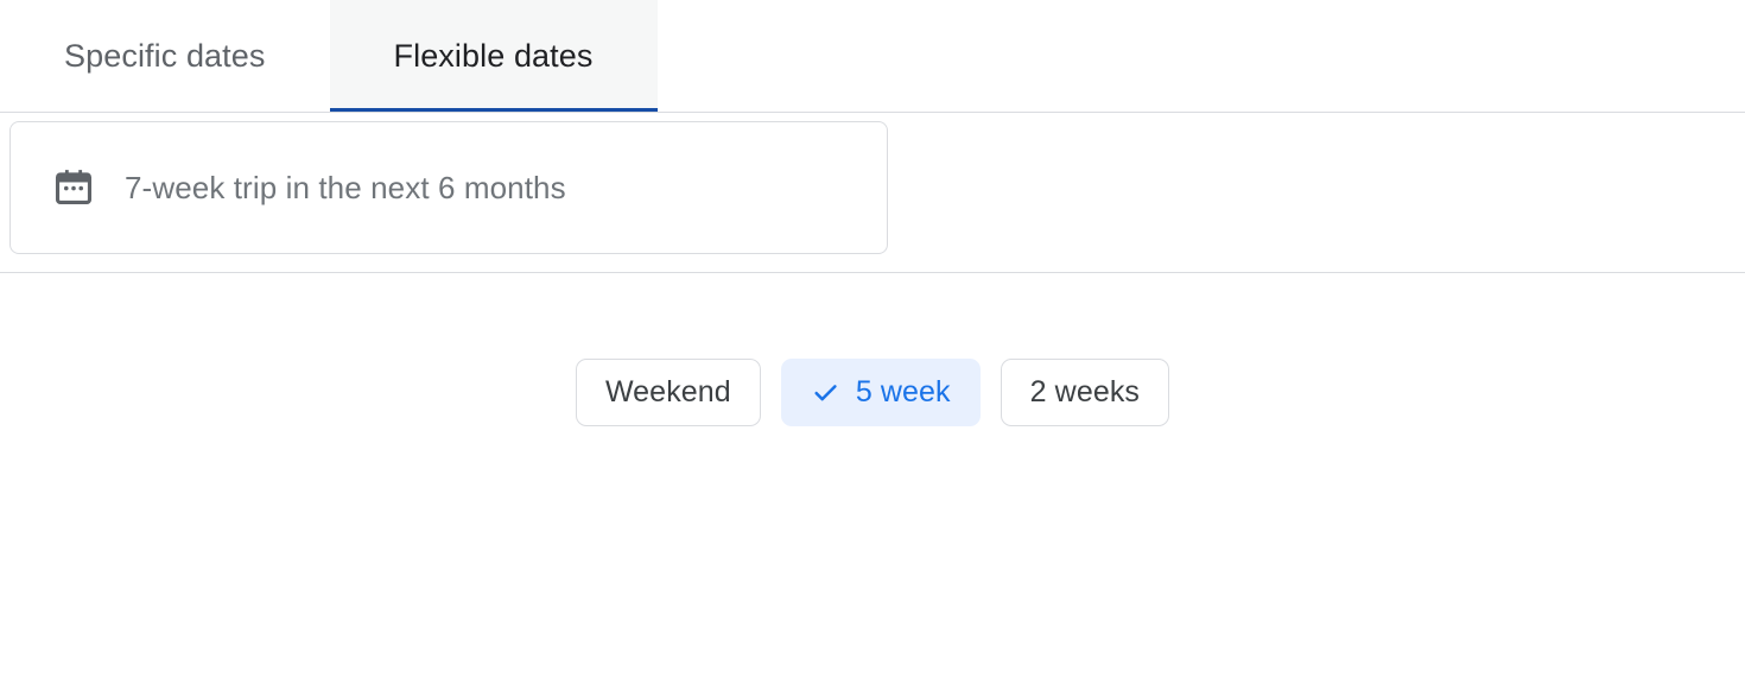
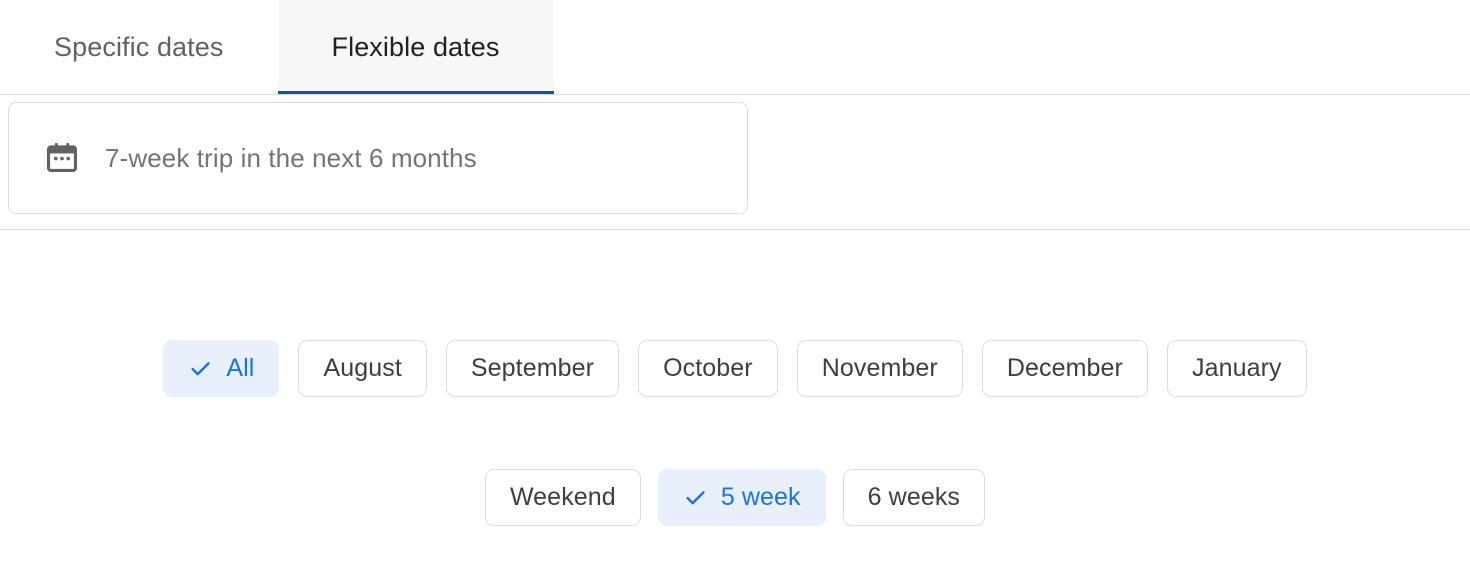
  Specific dates
  Flexible dates
  7-week trip in the next 6 months
+ All
+ August
+ September
+ October
+ November
+ December
+ January
  Weekend
  5 week
- 2 weeks
+ 6 weeks
